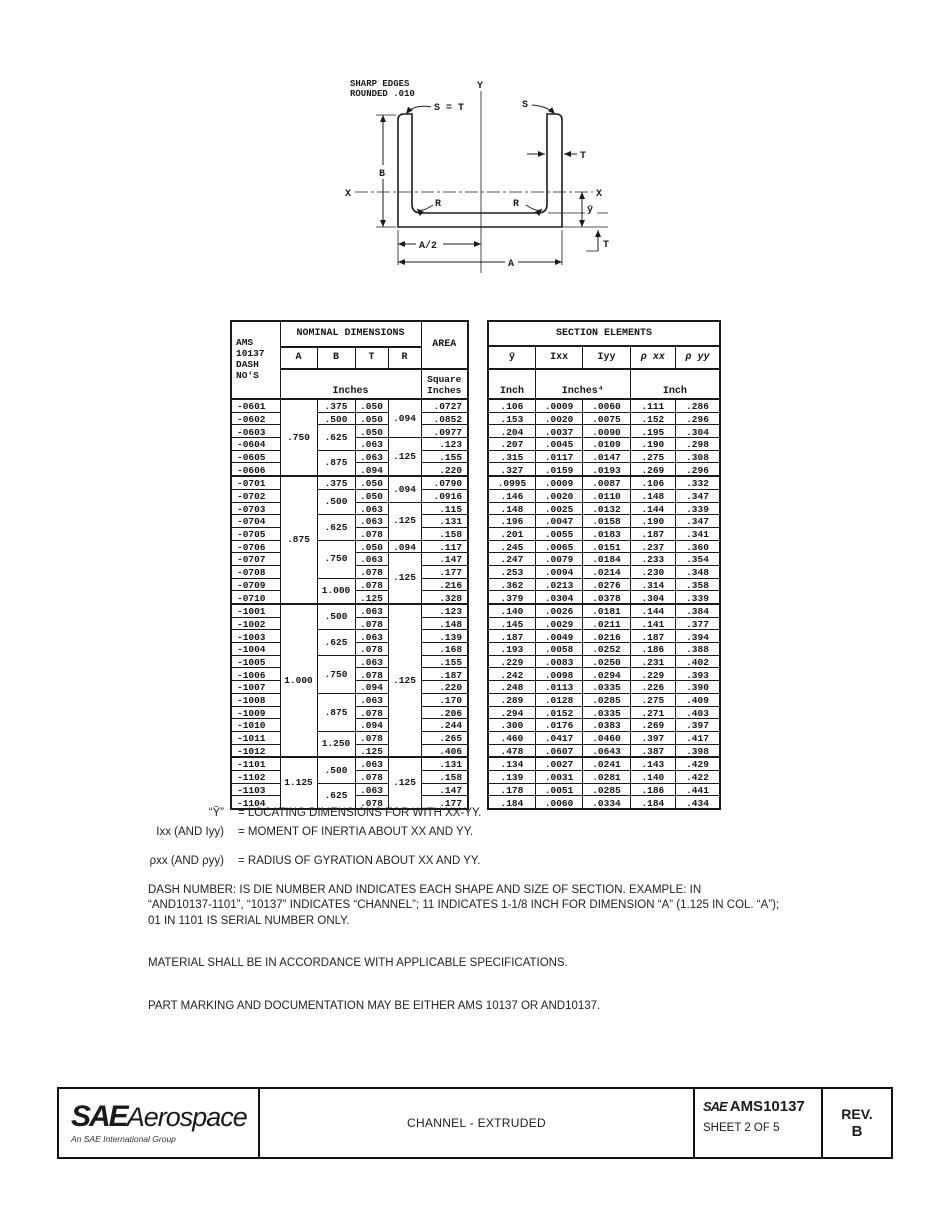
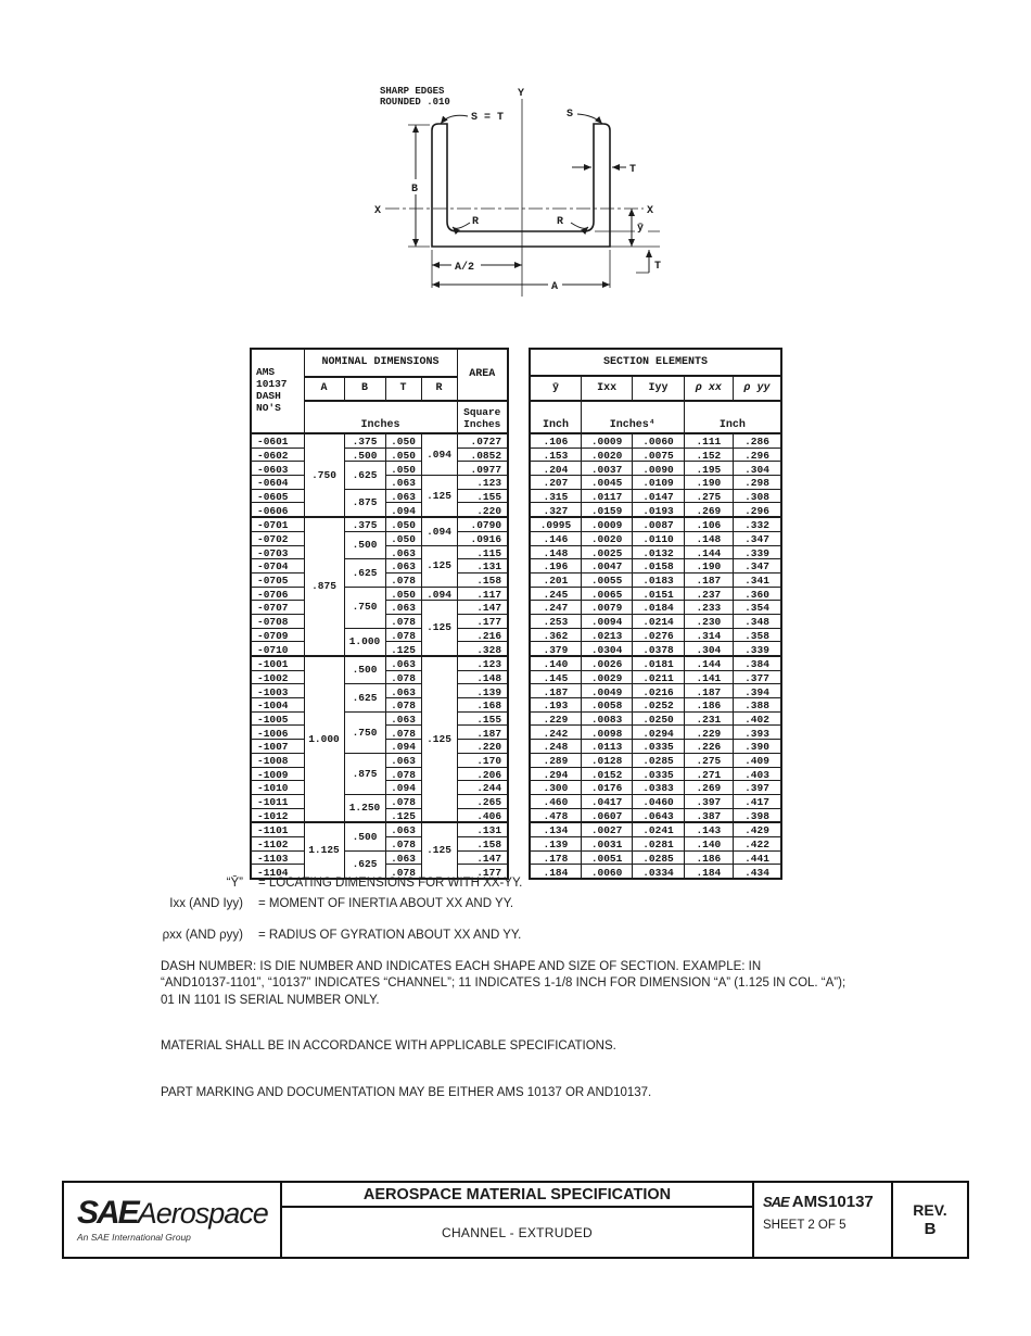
  SHARP EDGES
  ROUNDED .010
  Y
  X
  X
  B
  S = T
  S
  T
  R
  R
  ȳ
  T
  A/2
  A
  AMS 10137 DASH NO'S	NOMINAL DIMENSIONS	AREA
  A	B	T	R
  Inches	Square Inches
  -0601	.750	.375	.050	.094	.0727
  -0602	.500	.050	.0852
  -0603	.625	.050	.0977
  -0604	.063	.125	.123
  -0605	.875	.063	.155
  -0606	.094	.220
  -0701	.875	.375	.050	.094	.0790
  -0702	.500	.050	.0916
  -0703	.063	.125	.115
  -0704	.625	.063	.131
  -0705	.078	.158
  -0706	.750	.050	.094	.117
  -0707	.063	.125	.147
  -0708	.078	.177
  -0709	1.000	.078	.216
  -0710	.125	.328
  -1001	1.000	.500	.063	.125	.123
  -1002	.078	.148
  -1003	.625	.063	.139
  -1004	.078	.168
  -1005	.750	.063	.155
  -1006	.078	.187
  -1007	.094	.220
  -1008	.875	.063	.170
  -1009	.078	.206
  -1010	.094	.244
  -1011	1.250	.078	.265
  -1012	.125	.406
  -1101	1.125	.500	.063	.125	.131
  -1102	.078	.158
  -1103	.625	.063	.147
  -1104	.078	.177
  SECTION ELEMENTS
  ȳ	Ixx	Iyy	ρ xx	ρ yy
  Inch	Inches⁴	Inch
  .106	.0009	.0060	.111	.286
  .153	.0020	.0075	.152	.296
  .204	.0037	.0090	.195	.304
  .207	.0045	.0109	.190	.298
  .315	.0117	.0147	.275	.308
  .327	.0159	.0193	.269	.296
  .0995	.0009	.0087	.106	.332
  .146	.0020	.0110	.148	.347
  .148	.0025	.0132	.144	.339
  .196	.0047	.0158	.190	.347
  .201	.0055	.0183	.187	.341
  .245	.0065	.0151	.237	.360
  .247	.0079	.0184	.233	.354
  .253	.0094	.0214	.230	.348
  .362	.0213	.0276	.314	.358
  .379	.0304	.0378	.304	.339
  .140	.0026	.0181	.144	.384
  .145	.0029	.0211	.141	.377
  .187	.0049	.0216	.187	.394
  .193	.0058	.0252	.186	.388
  .229	.0083	.0250	.231	.402
  .242	.0098	.0294	.229	.393
  .248	.0113	.0335	.226	.390
  .289	.0128	.0285	.275	.409
  .294	.0152	.0335	.271	.403
  .300	.0176	.0383	.269	.397
  .460	.0417	.0460	.397	.417
  .478	.0607	.0643	.387	.398
  .134	.0027	.0241	.143	.429
  .139	.0031	.0281	.140	.422
  .178	.0051	.0285	.186	.441
  .184	.0060	.0334	.184	.434
  “Ȳ”
  = LOCATING DIMENSIONS FOR WITH XX-YY.
  Ixx (AND Iyy)
  = MOMENT OF INERTIA ABOUT XX AND YY.
  ρxx (AND ρyy)
  = RADIUS OF GYRATION ABOUT XX AND YY.
  DASH NUMBER: IS DIE NUMBER AND INDICATES EACH SHAPE AND SIZE OF SECTION. EXAMPLE: IN
  “AND10137-1101”, “10137” INDICATES “CHANNEL”; 11 INDICATES 1-1/8 INCH FOR DIMENSION “A” (1.125 IN COL. “A”);
  01 IN 1101 IS SERIAL NUMBER ONLY.
  MATERIAL SHALL BE IN ACCORDANCE WITH APPLICABLE SPECIFICATIONS.
  PART MARKING AND DOCUMENTATION MAY BE EITHER AMS 10137 OR AND10137.
  SAE
  Aerospace
  An SAE International Group
+ AEROSPACE MATERIAL SPECIFICATION
  CHANNEL - EXTRUDED
  SAE
  AMS10137
  SHEET 2 OF 5
  REV.
  B
